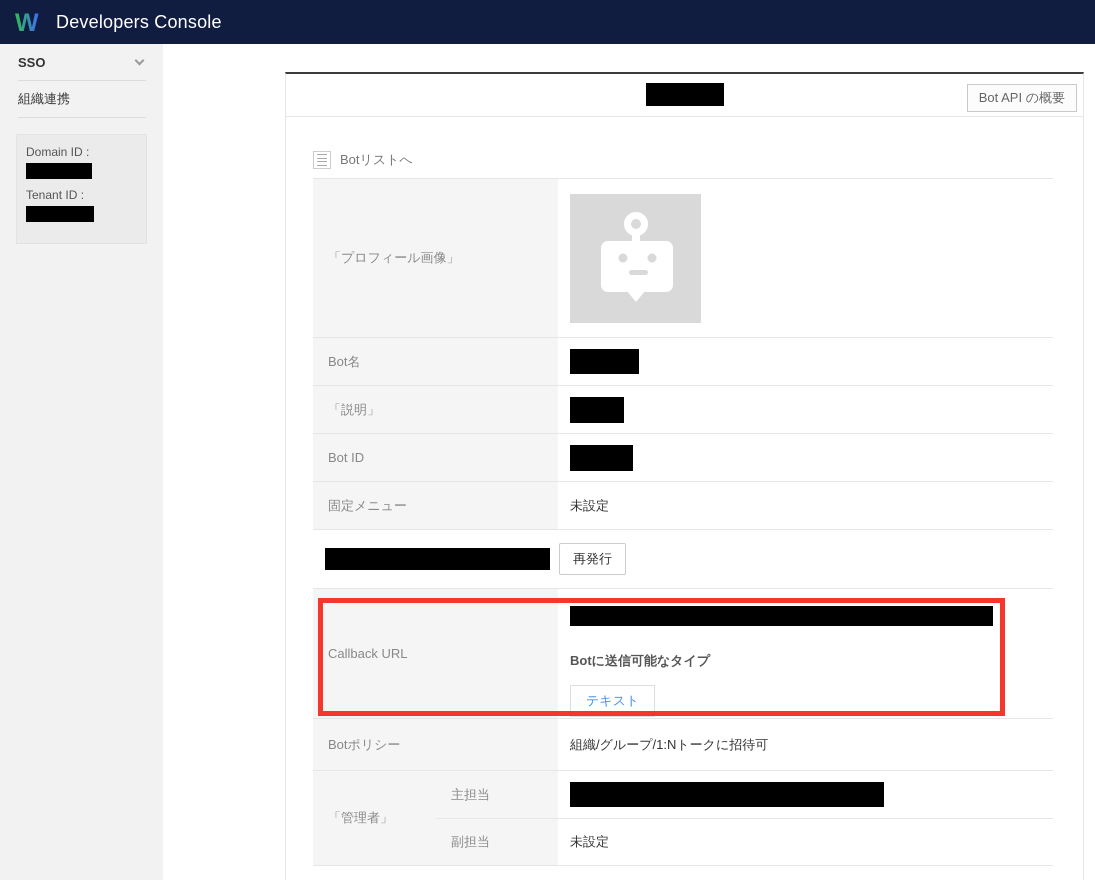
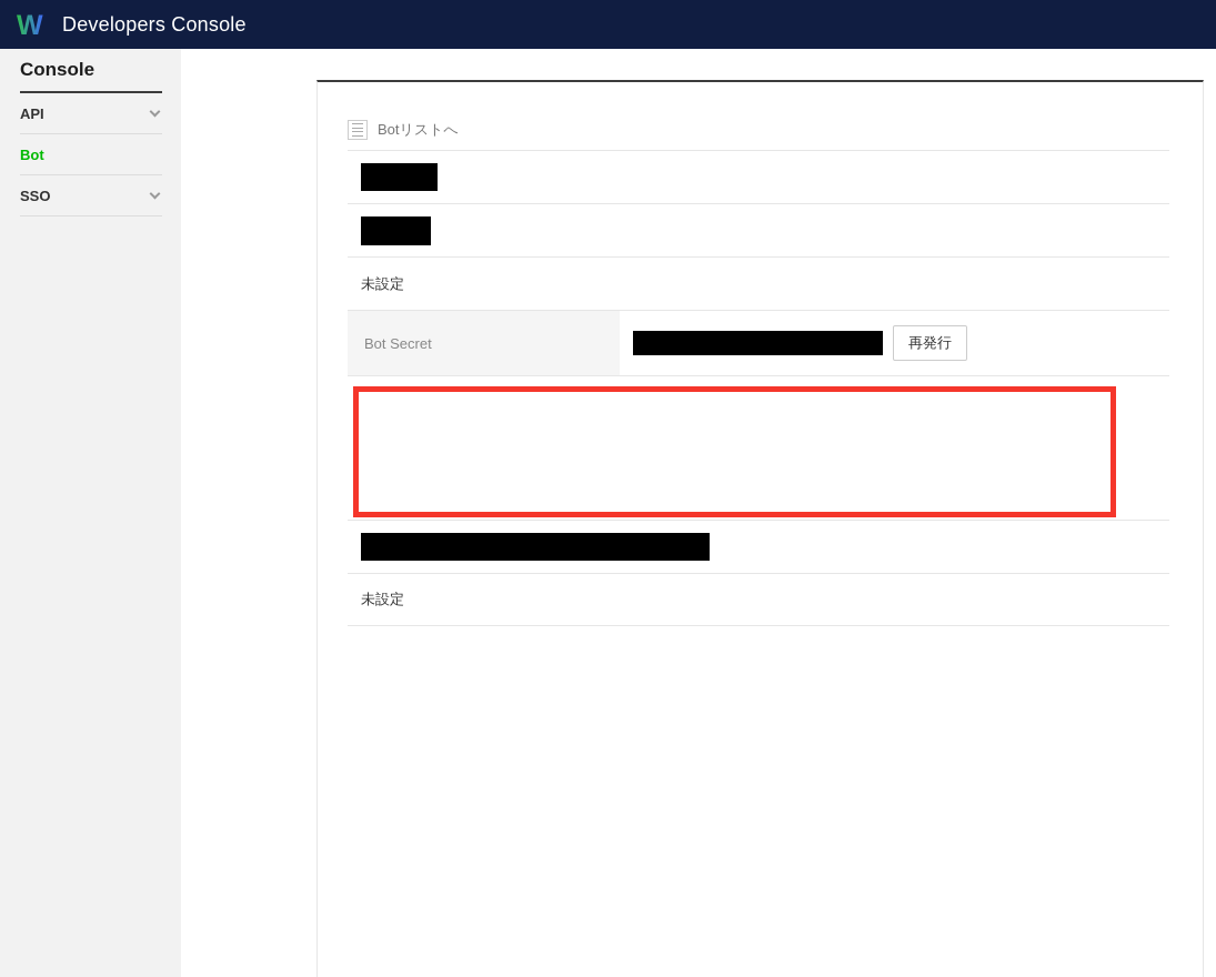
  W
  Developers Console
+ Console
+ API
+ Bot
  SSO
- 組織連携
- Domain ID :
- Tenant ID :
- Bot API の概要
  Botリストへ
- 「プロフィール画像」
- Bot名
- 「説明」
- Bot ID
- 固定メニュー
  未設定
+ Bot Secret
  再発行
- Callback URL
- Botに送信可能なタイプ
- テキスト
- Botポリシー
- 組織/グループ/1:Nトークに招待可
- 「管理者」
- 主担当
- 副担当
  未設定
